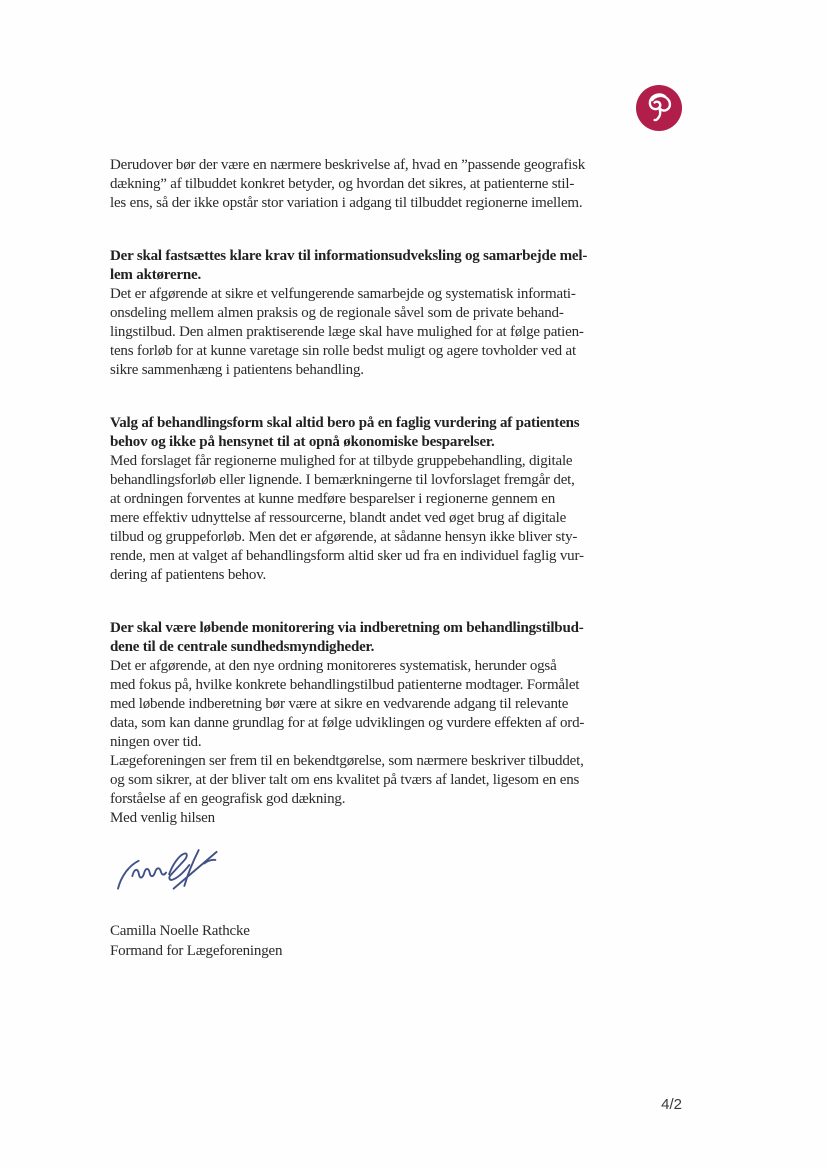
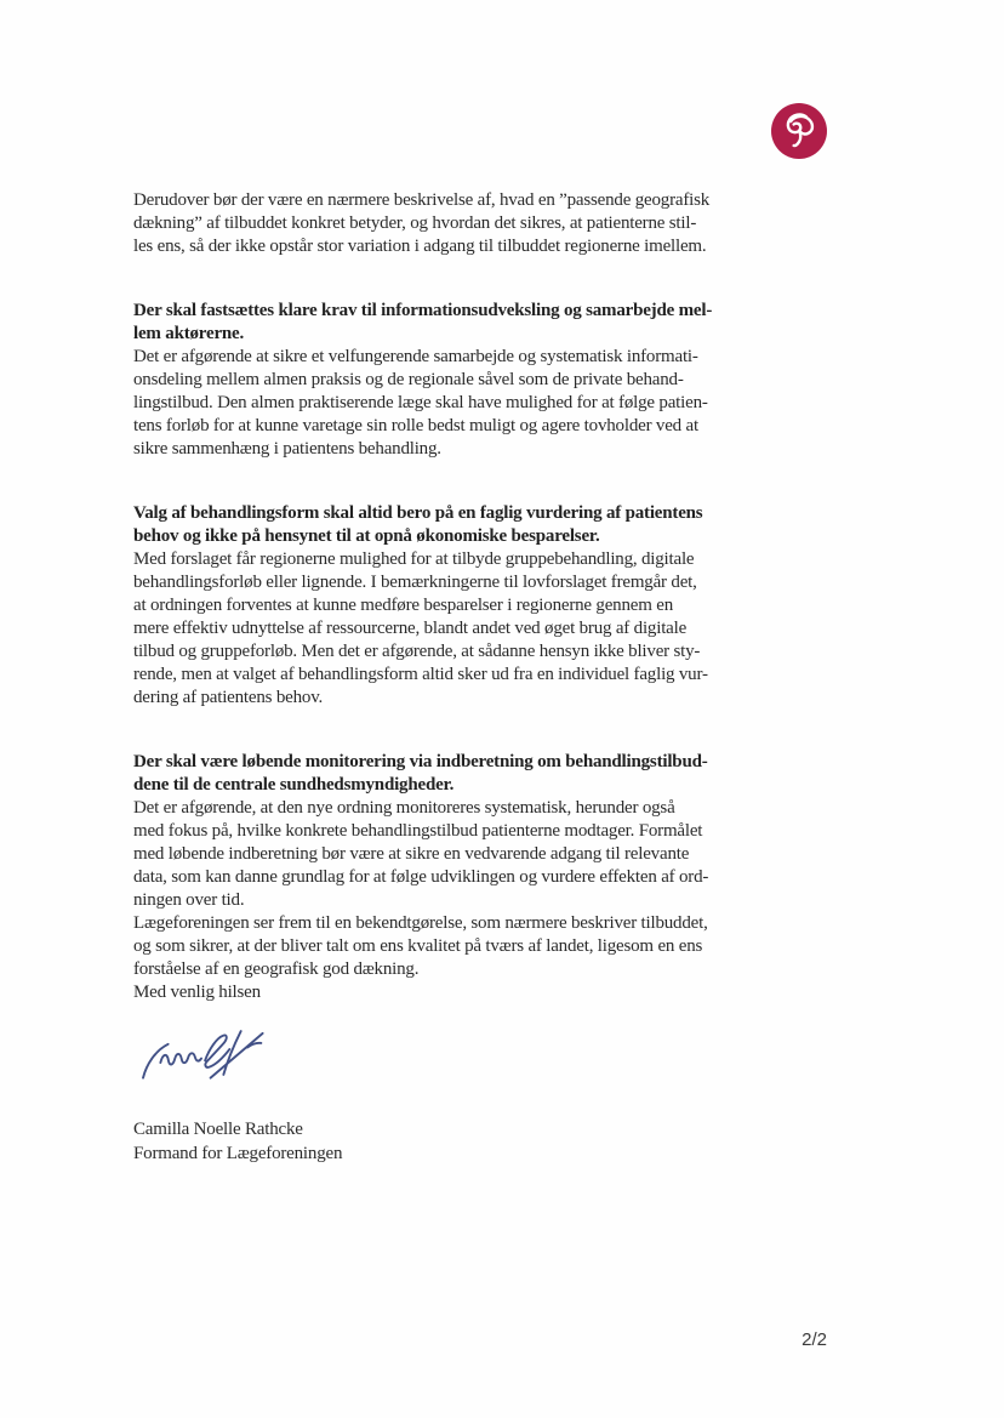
  Derudover bør der være en nærmere beskrivelse af, hvad en ”passende geografisk
  dækning” af tilbuddet konkret betyder, og hvordan det sikres, at patienterne stil-
  les ens, så der ikke opstår stor variation i adgang til tilbuddet regionerne imellem.
  Der skal fastsættes klare krav til informationsudveksling og samarbejde mel-
  lem aktørerne.
  Det er afgørende at sikre et velfungerende samarbejde og systematisk informati-
  onsdeling mellem almen praksis og de regionale såvel som de private behand-
  lingstilbud. Den almen praktiserende læge skal have mulighed for at følge patien-
  tens forløb for at kunne varetage sin rolle bedst muligt og agere tovholder ved at
  sikre sammenhæng i patientens behandling.
  Valg af behandlingsform skal altid bero på en faglig vurdering af patientens
  behov og ikke på hensynet til at opnå økonomiske besparelser.
  Med forslaget får regionerne mulighed for at tilbyde gruppebehandling, digitale
  behandlingsforløb eller lignende. I bemærkningerne til lovforslaget fremgår det,
  at ordningen forventes at kunne medføre besparelser i regionerne gennem en
  mere effektiv udnyttelse af ressourcerne, blandt andet ved øget brug af digitale
  tilbud og gruppeforløb. Men det er afgørende, at sådanne hensyn ikke bliver sty-
  rende, men at valget af behandlingsform altid sker ud fra en individuel faglig vur-
  dering af patientens behov.
  Der skal være løbende monitorering via indberetning om behandlingstilbud-
  dene til de centrale sundhedsmyndigheder.
  Det er afgørende, at den nye ordning monitoreres systematisk, herunder også
  med fokus på, hvilke konkrete behandlingstilbud patienterne modtager. Formålet
  med løbende indberetning bør være at sikre en vedvarende adgang til relevante
  data, som kan danne grundlag for at følge udviklingen og vurdere effekten af ord-
  ningen over tid.
  Lægeforeningen ser frem til en bekendtgørelse, som nærmere beskriver tilbuddet,
  og som sikrer, at der bliver talt om ens kvalitet på tværs af landet, ligesom en ens
  forståelse af en geografisk god dækning.
  Med venlig hilsen
  Camilla Noelle Rathcke
  Formand for Lægeforeningen
- 4/2
+ 2/2
